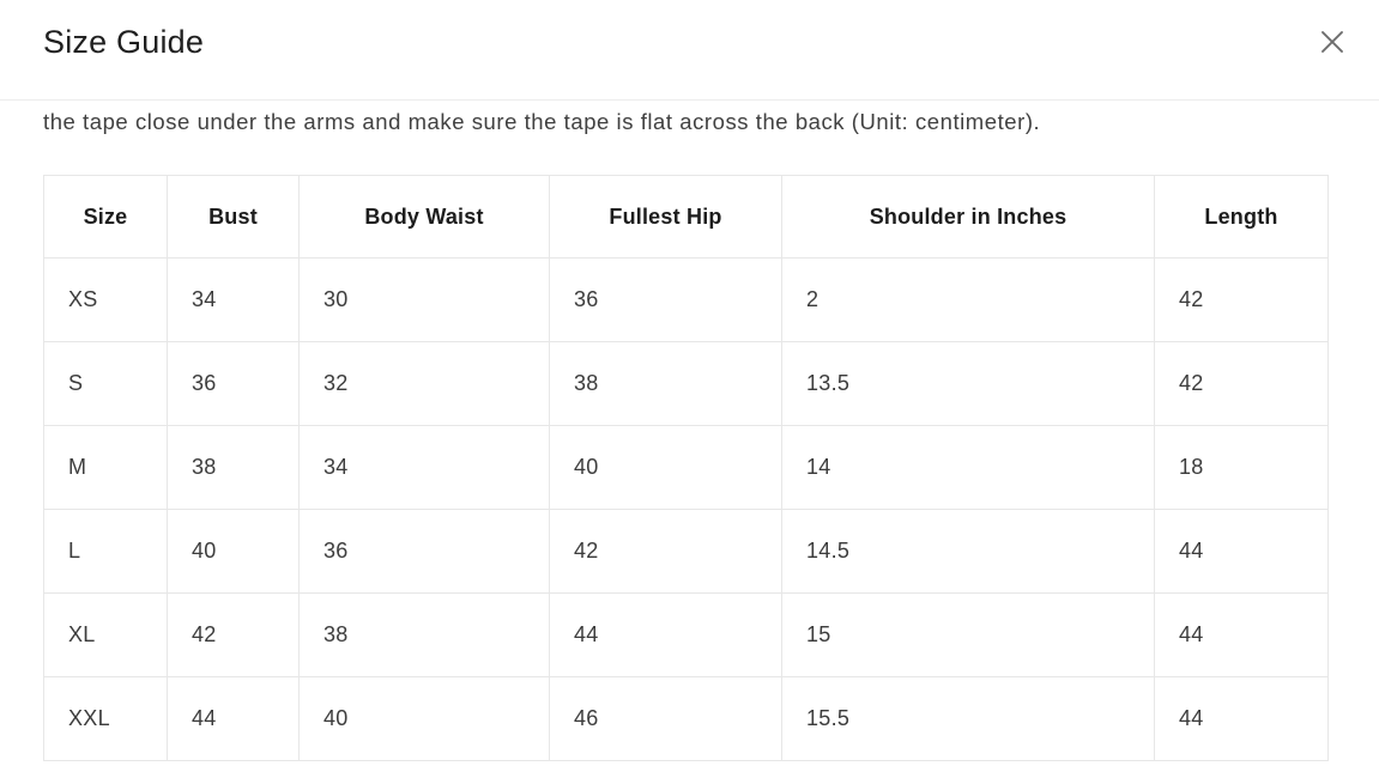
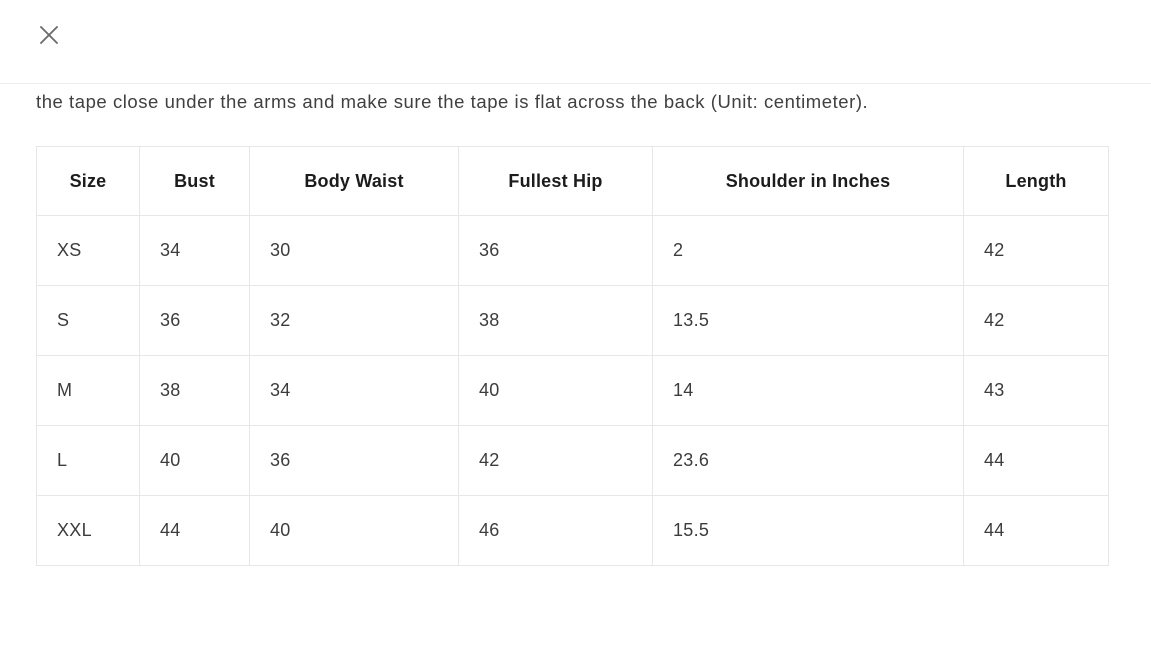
- Size Guide
  the tape close under the arms and make sure the tape is flat across the back (Unit: centimeter).
  Size	Bust	Body Waist	Fullest Hip	Shoulder in Inches	Length
  XS	34	30	36	2	42
  S	36	32	38	13.5	42
- M	38	34	40	14	18
+ M	38	34	40	14	43
- L	40	36	42	14.5	44
+ L	40	36	42	23.6	44
- XL	42	38	44	15	44
  XXL	44	40	46	15.5	44
